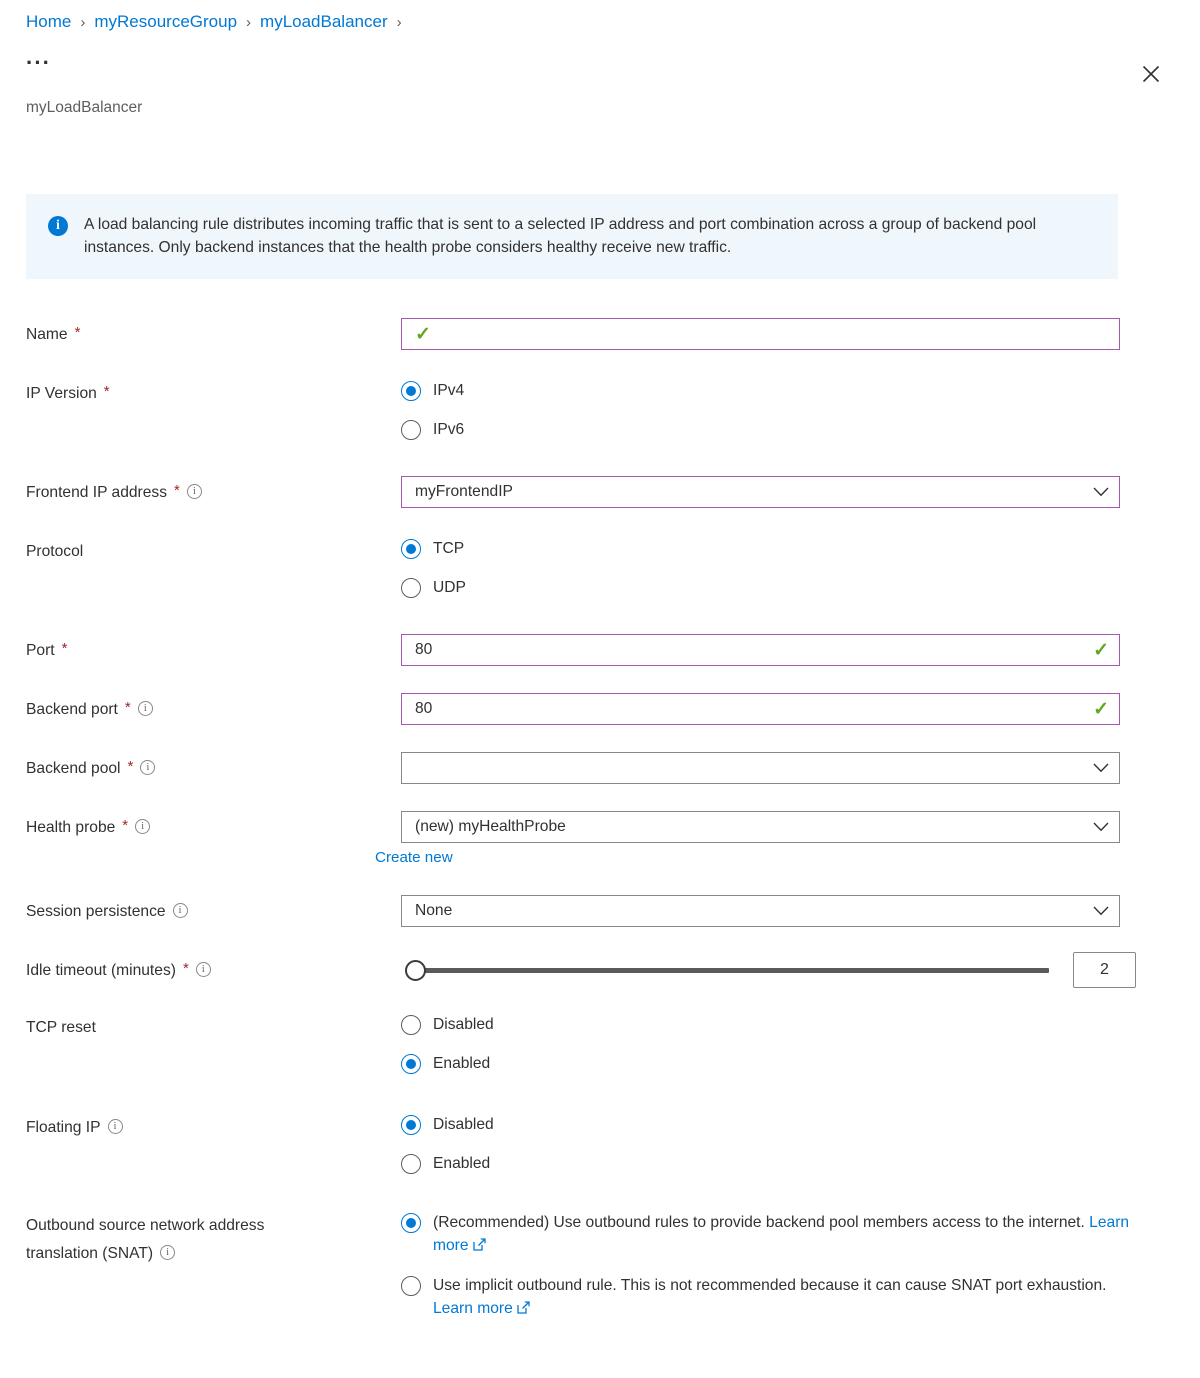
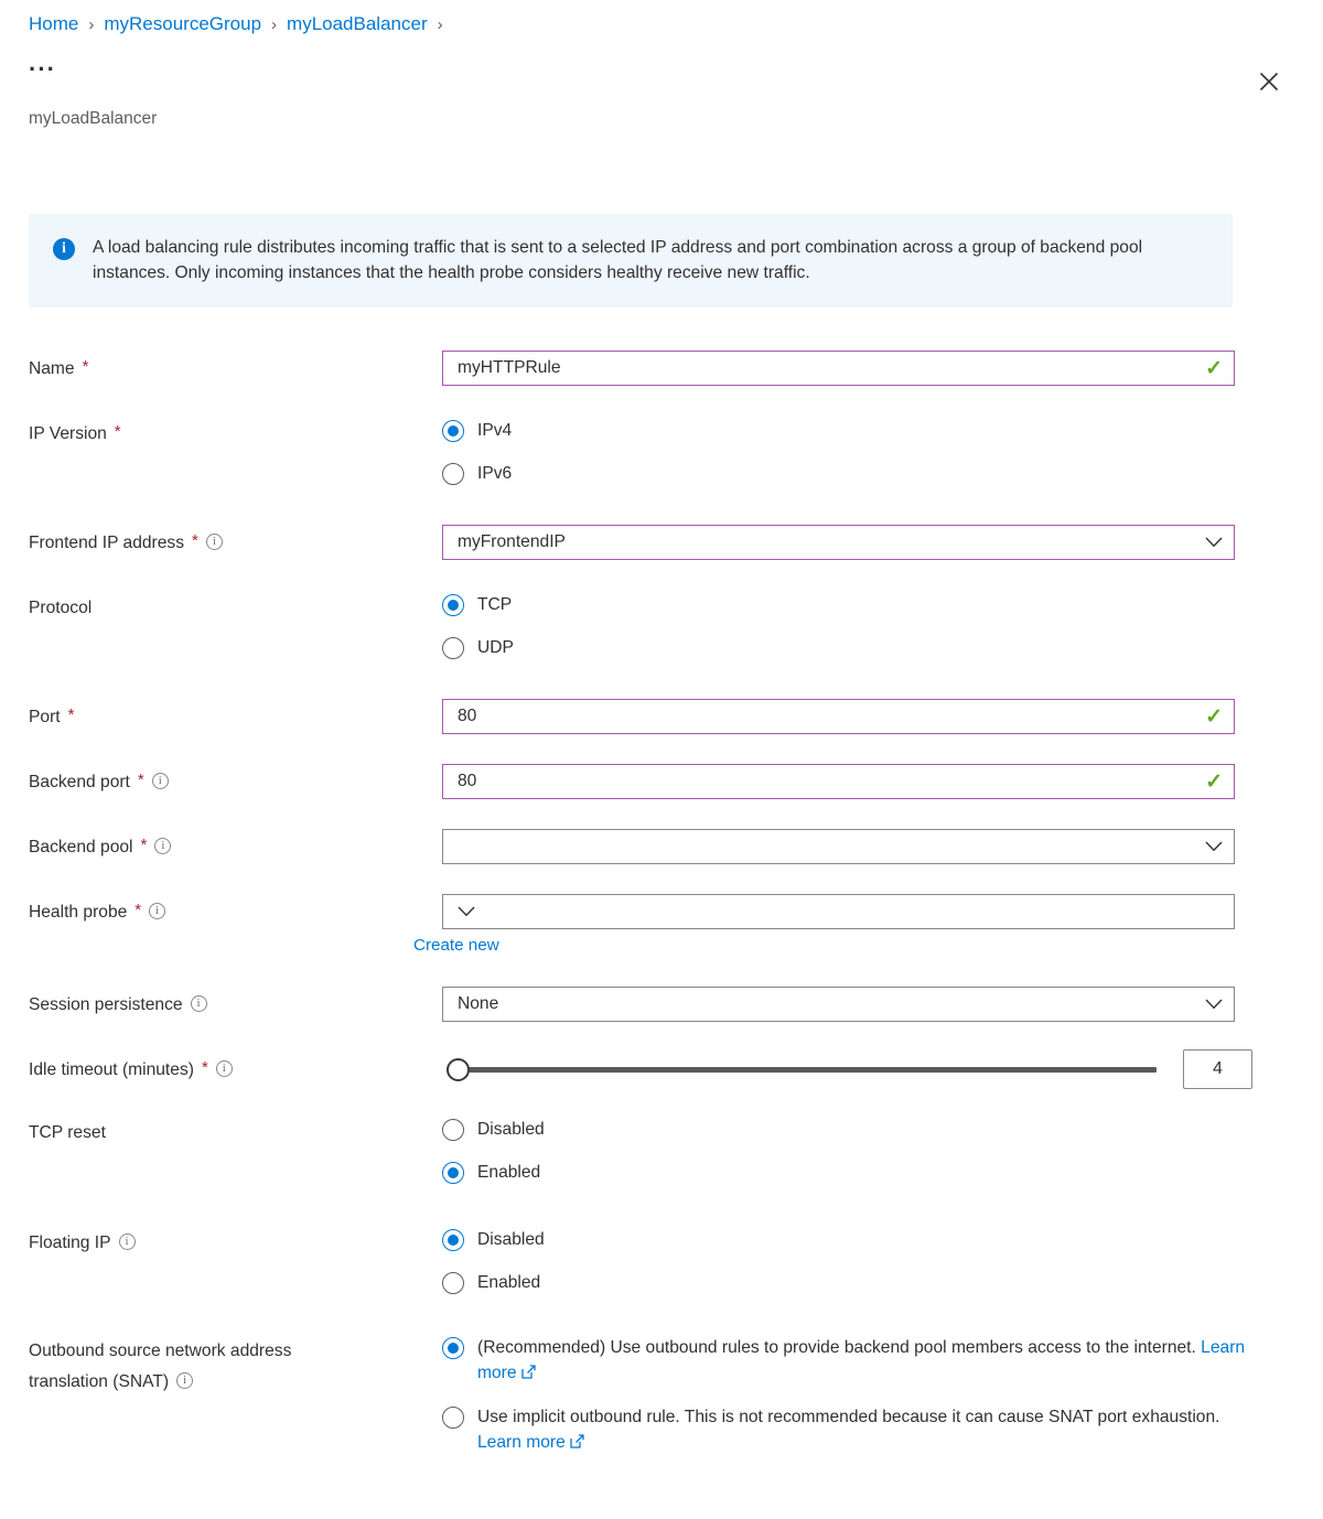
  Home
  ›
  myResourceGroup
  ›
  myLoadBalancer
  ›
  ···
  myLoadBalancer
  i
- A load balancing rule distributes incoming traffic that is sent to a selected IP address and port combination across a group of backend pool instances. Only backend instances that the health probe considers healthy receive new traffic.
+ A load balancing rule distributes incoming traffic that is sent to a selected IP address and port combination across a group of backend pool instances. Only incoming instances that the health probe considers healthy receive new traffic.
  Name
  *
+ myHTTPRule
  ✓
  IP Version
  *
  IPv4
  IPv6
  Frontend IP address
  *
  i
  myFrontendIP
  Protocol
  TCP
  UDP
  Port
  *
  80
  ✓
  Backend port
  *
  i
  80
  ✓
  Backend pool
  *
  i
  Health probe
  *
  i
- (new) myHealthProbe
  Create new
  Session persistence
  i
  None
  Idle timeout (minutes)
  *
  i
- 2
+ 4
  TCP reset
  Disabled
  Enabled
  Floating IP
  i
  Disabled
  Enabled
  Outbound source network address
  translation (SNAT)
  i
  (Recommended) Use outbound rules to provide backend pool members access to the internet. Learn more
  Use implicit outbound rule. This is not recommended because it can cause SNAT port exhaustion. Learn more
